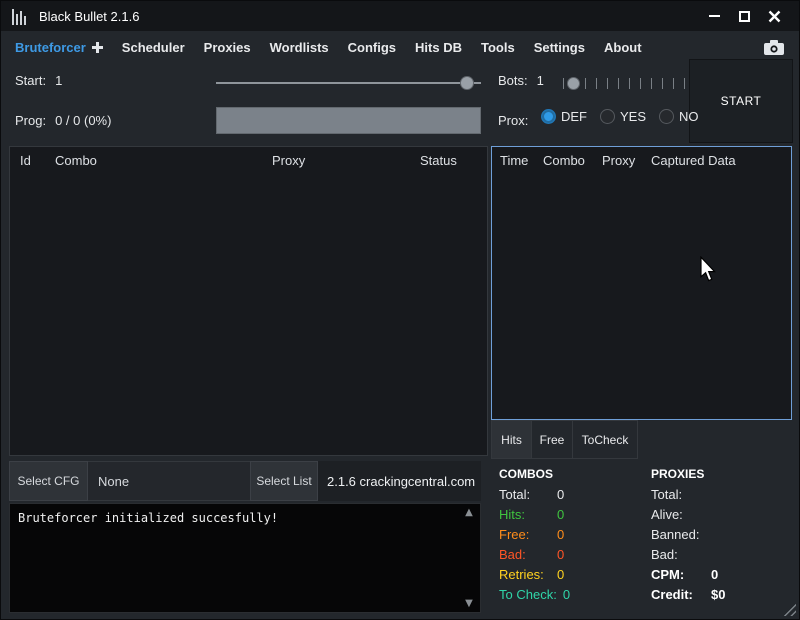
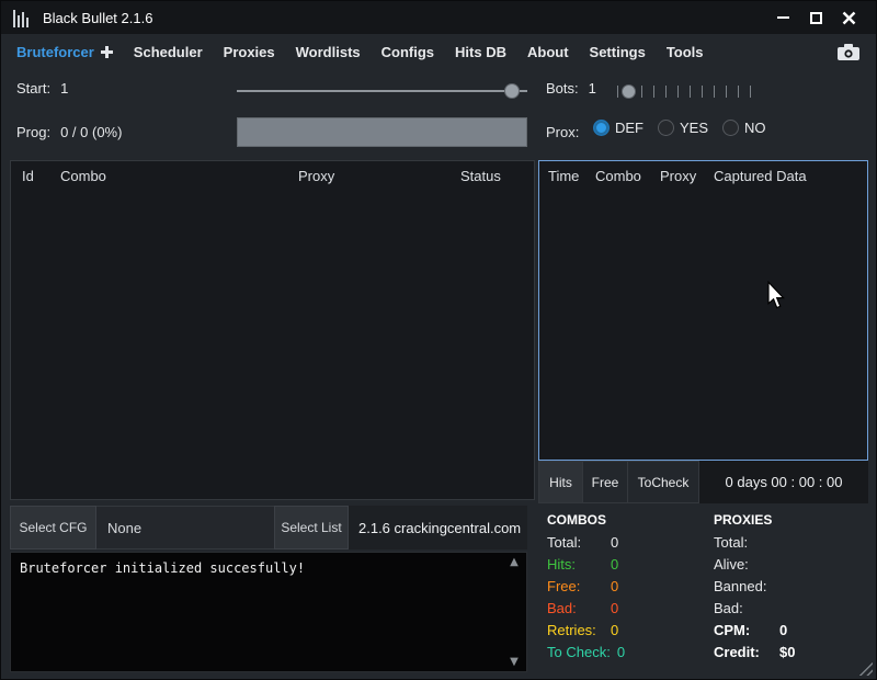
  Black Bullet 2.1.6
  Bruteforcer
  Scheduler
  Proxies
  Wordlists
  Configs
  Hits DB
- Tools
+ About
  Settings
- About
+ Tools
  Start:
  1
  Bots:
  1
- START
  Prog:
  0 / 0 (0%)
  Prox:
  DEF
  YES
  NO
  Id
  Combo
  Proxy
  Status
  Time
  Combo
  Proxy
  Captured Data
  Hits
  Free
  ToCheck
+ 0 days 00 : 00 : 00
  Select CFG
  None
  Select List
  2.1.6 crackingcentral.com
  Bruteforcer initialized succesfully!
  ▲
  ▼
  COMBOS
  Total:
  0
  Hits:
  0
  Free:
  0
  Bad:
  0
  Retries:
  0
  To Check:
  0
  PROXIES
  Total:
  Alive:
  Banned:
  Bad:
  CPM:
  0
  Credit:
  $0
